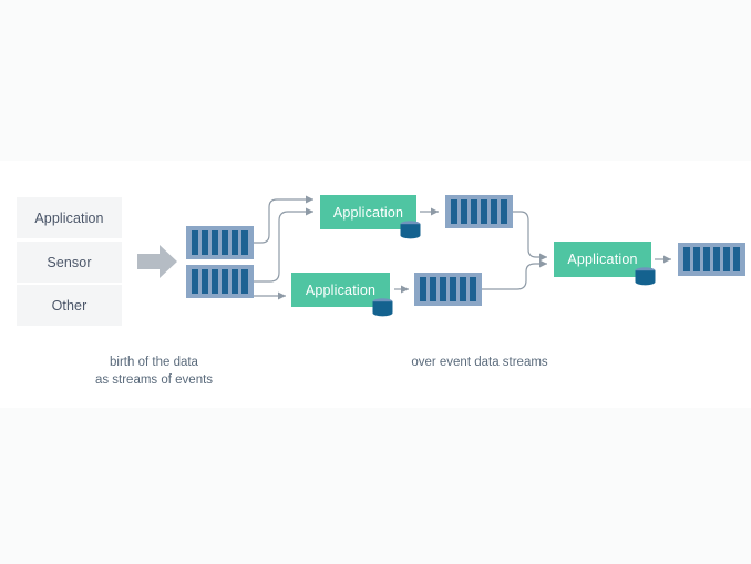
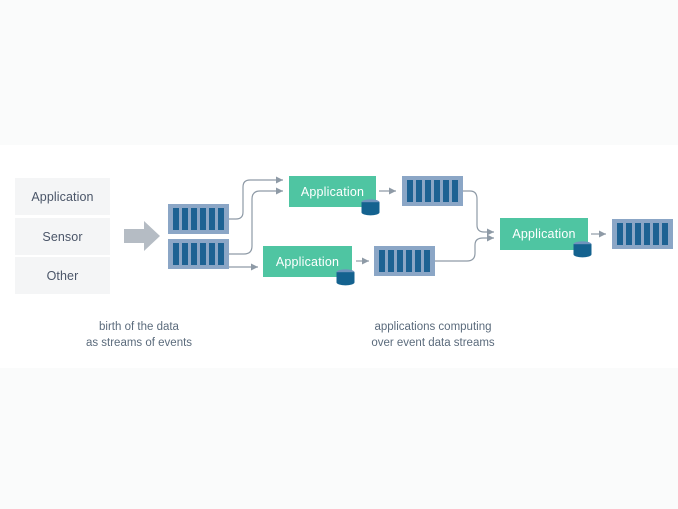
  Application
  Sensor
  Other
  Application
  Application
  Application
  birth of the data
  as streams of events
+ applications computing
  over event data streams
